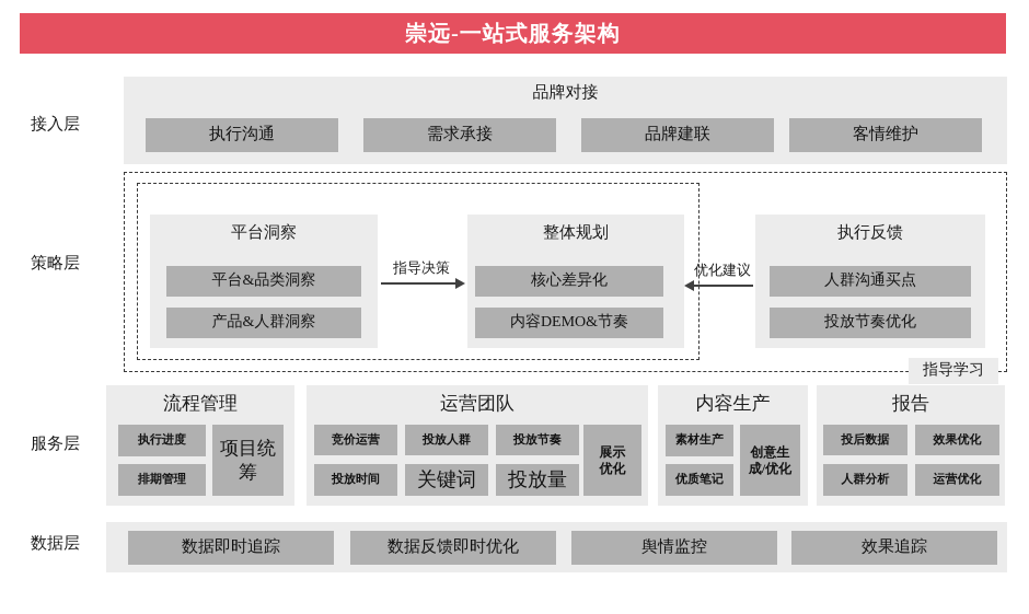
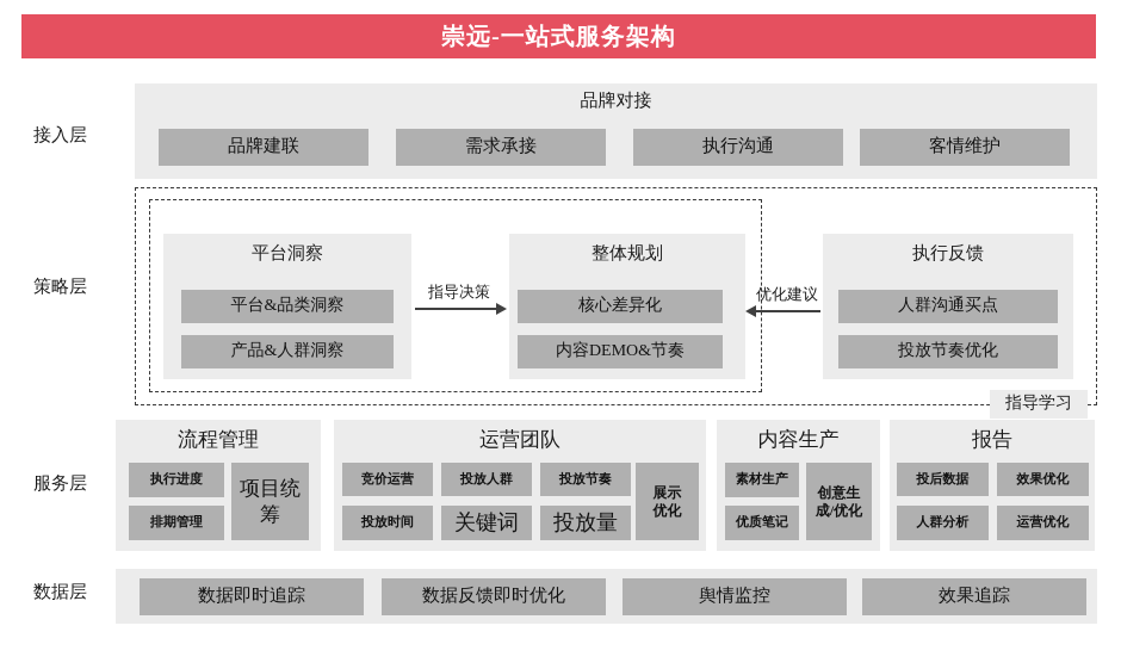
  崇远-一站式服务架构
  接入层
  策略层
  服务层
  数据层
  品牌对接
- 执行沟通
+ 品牌建联
  需求承接
- 品牌建联
+ 执行沟通
  客情维护
  平台洞察
  平台&品类洞察
  产品&人群洞察
  整体规划
  核心差异化
  内容DEMO&节奏
  执行反馈
  人群沟通买点
  投放节奏优化
  指导决策
  优化建议
  指导学习
  流程管理
  执行进度
  排期管理
  项目统筹
  运营团队
  竞价运营
  投放人群
  投放节奏
  投放时间
  关键词
  投放量
  展示优化
  内容生产
  素材生产
  优质笔记
  创意生成/优化
  报告
  投后数据
  效果优化
  人群分析
  运营优化
  数据即时追踪
  数据反馈即时优化
  舆情监控
  效果追踪
